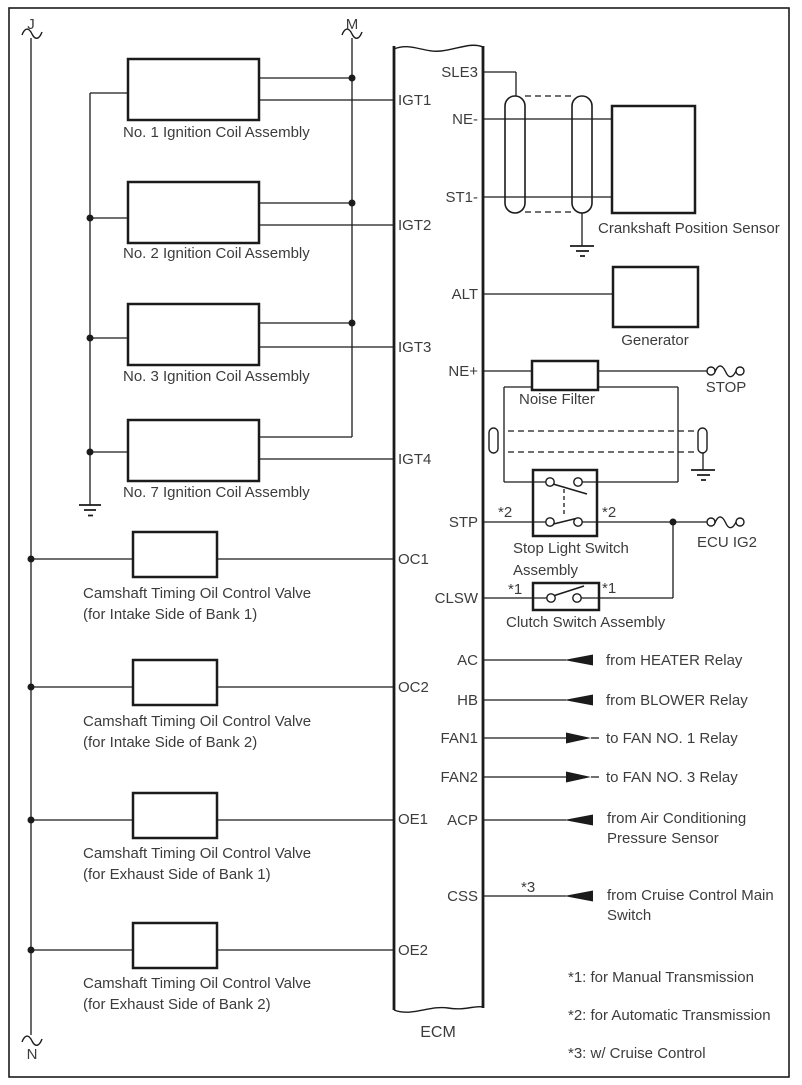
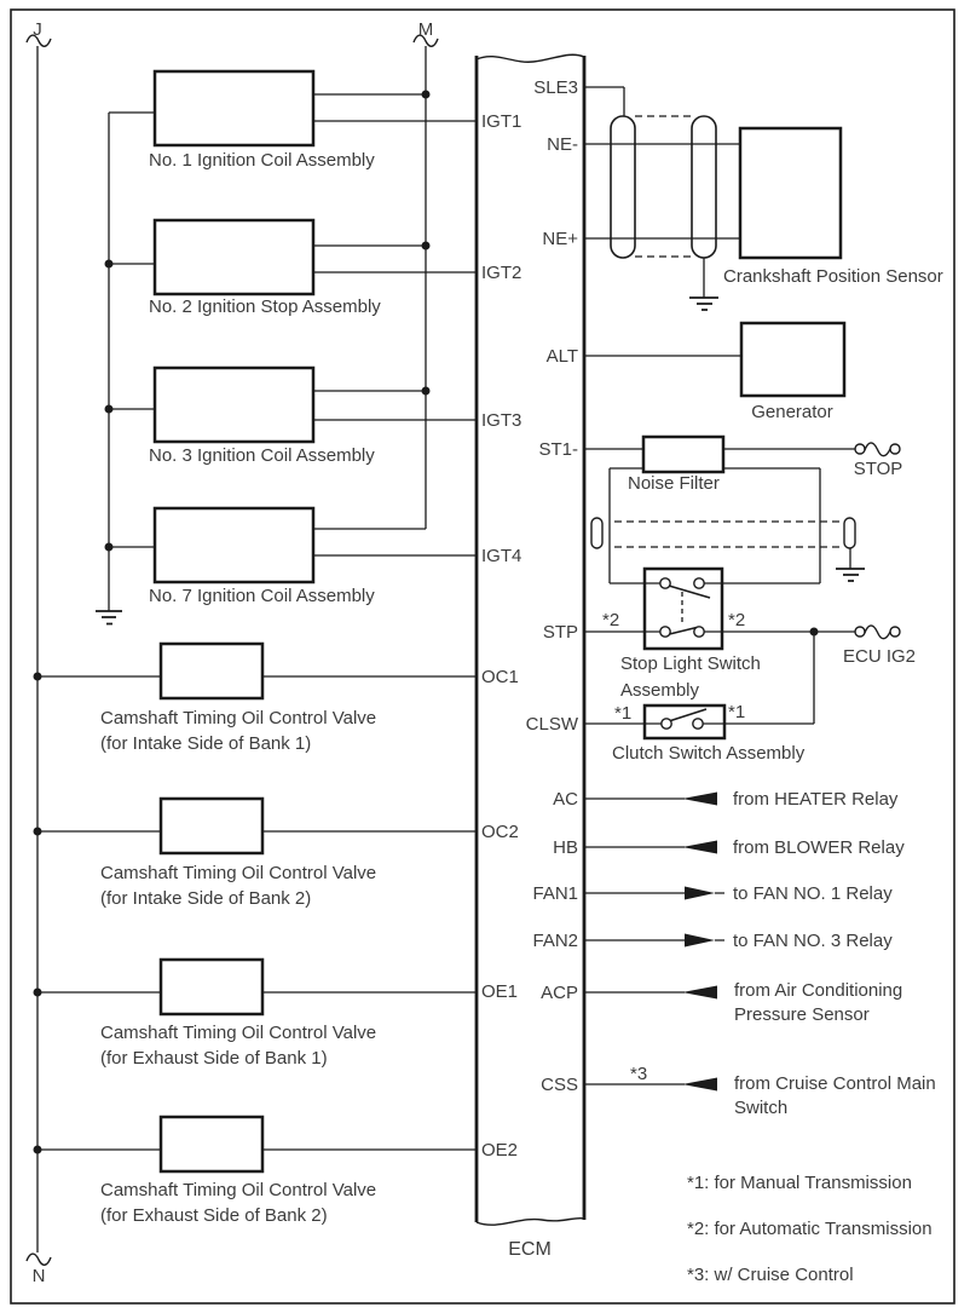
  J
  M
  N
  ECM
  IGT1
  IGT2
  IGT3
  IGT4
  OC1
  OC2
  OE1
  OE2
  SLE3
  NE-
- ST1-
+ NE+
  ALT
- NE+
+ ST1-
  STP
  CLSW
  AC
  HB
  FAN1
  FAN2
  ACP
  CSS
  No. 1 Ignition Coil Assembly
- No. 2 Ignition Coil Assembly
+ No. 2 Ignition Stop Assembly
  No. 3 Ignition Coil Assembly
  No. 7 Ignition Coil Assembly
  Camshaft Timing Oil Control Valve
  (for Intake Side of Bank 1)
  Camshaft Timing Oil Control Valve
  (for Intake Side of Bank 2)
  Camshaft Timing Oil Control Valve
  (for Exhaust Side of Bank 1)
  Camshaft Timing Oil Control Valve
  (for Exhaust Side of Bank 2)
  Crankshaft Position Sensor
  Generator
  Noise Filter
  STOP
  ECU IG2
  Stop Light Switch
  Assembly
  Clutch Switch Assembly
  *2
  *2
  *1
  *1
  *3
  from HEATER Relay
  from BLOWER Relay
  to FAN NO. 1 Relay
  to FAN NO. 3 Relay
  from Air Conditioning
  Pressure Sensor
  from Cruise Control Main
  Switch
  *1: for Manual Transmission
  *2: for Automatic Transmission
  *3: w/ Cruise Control
